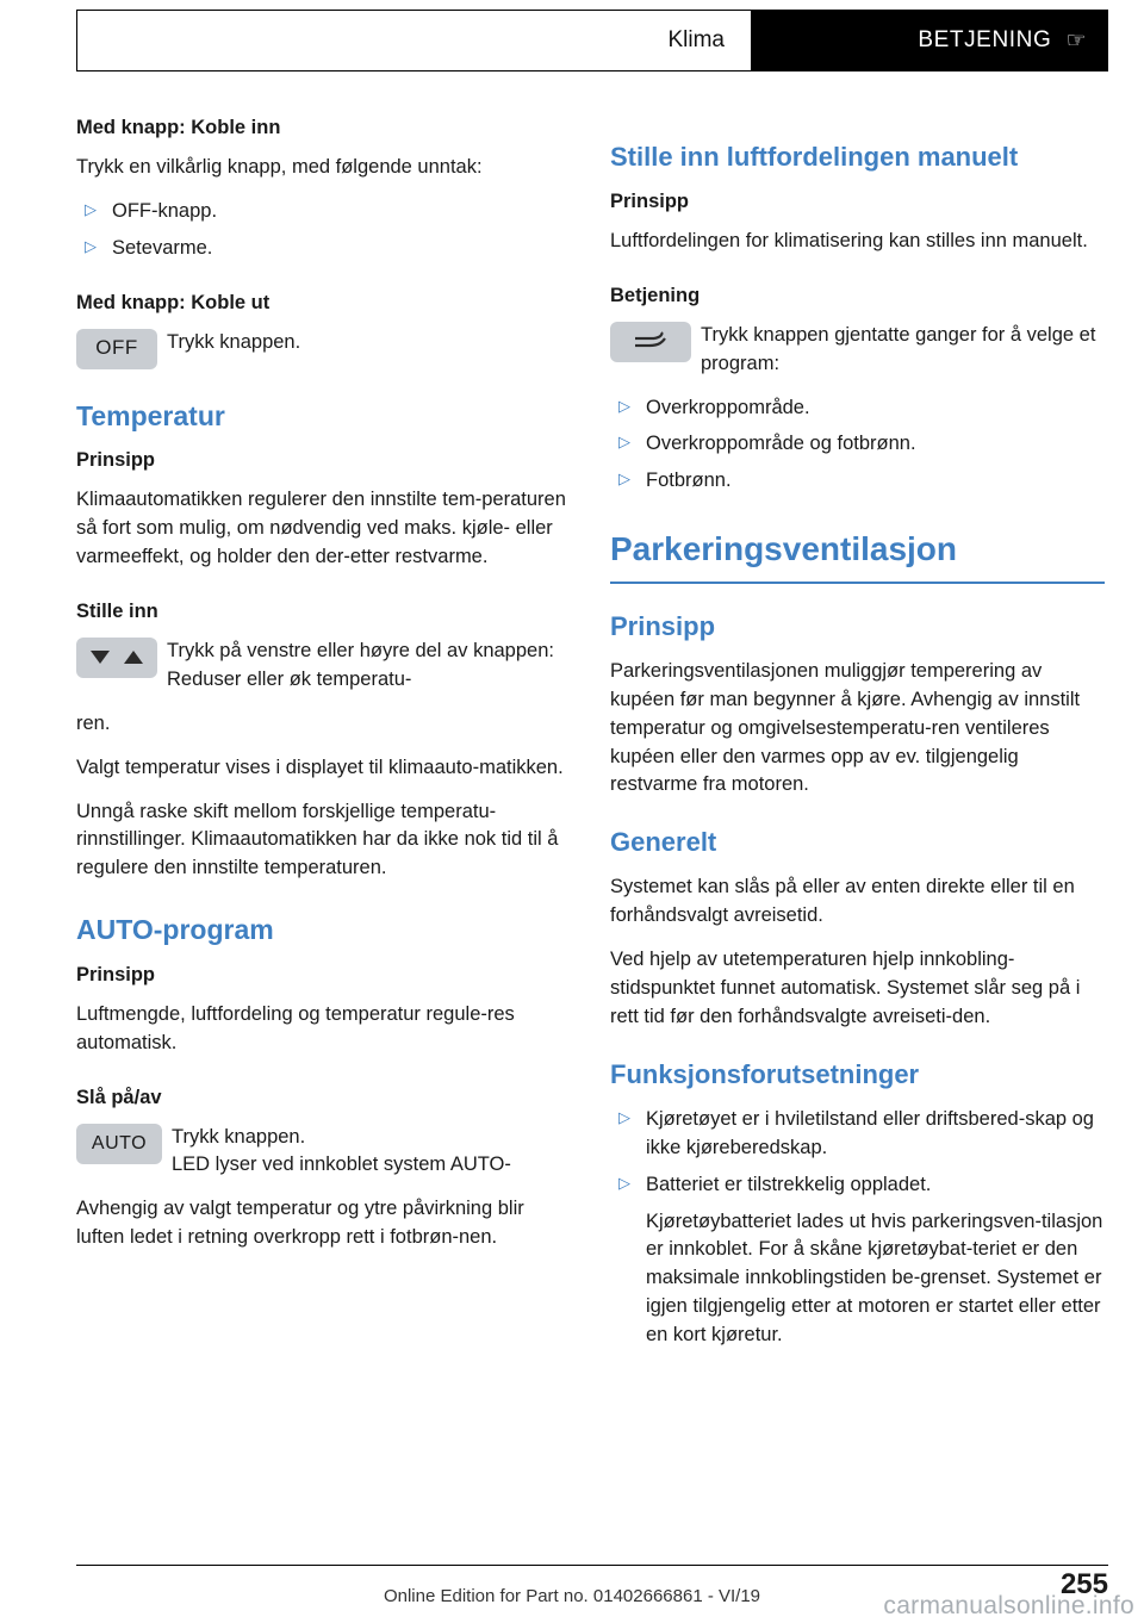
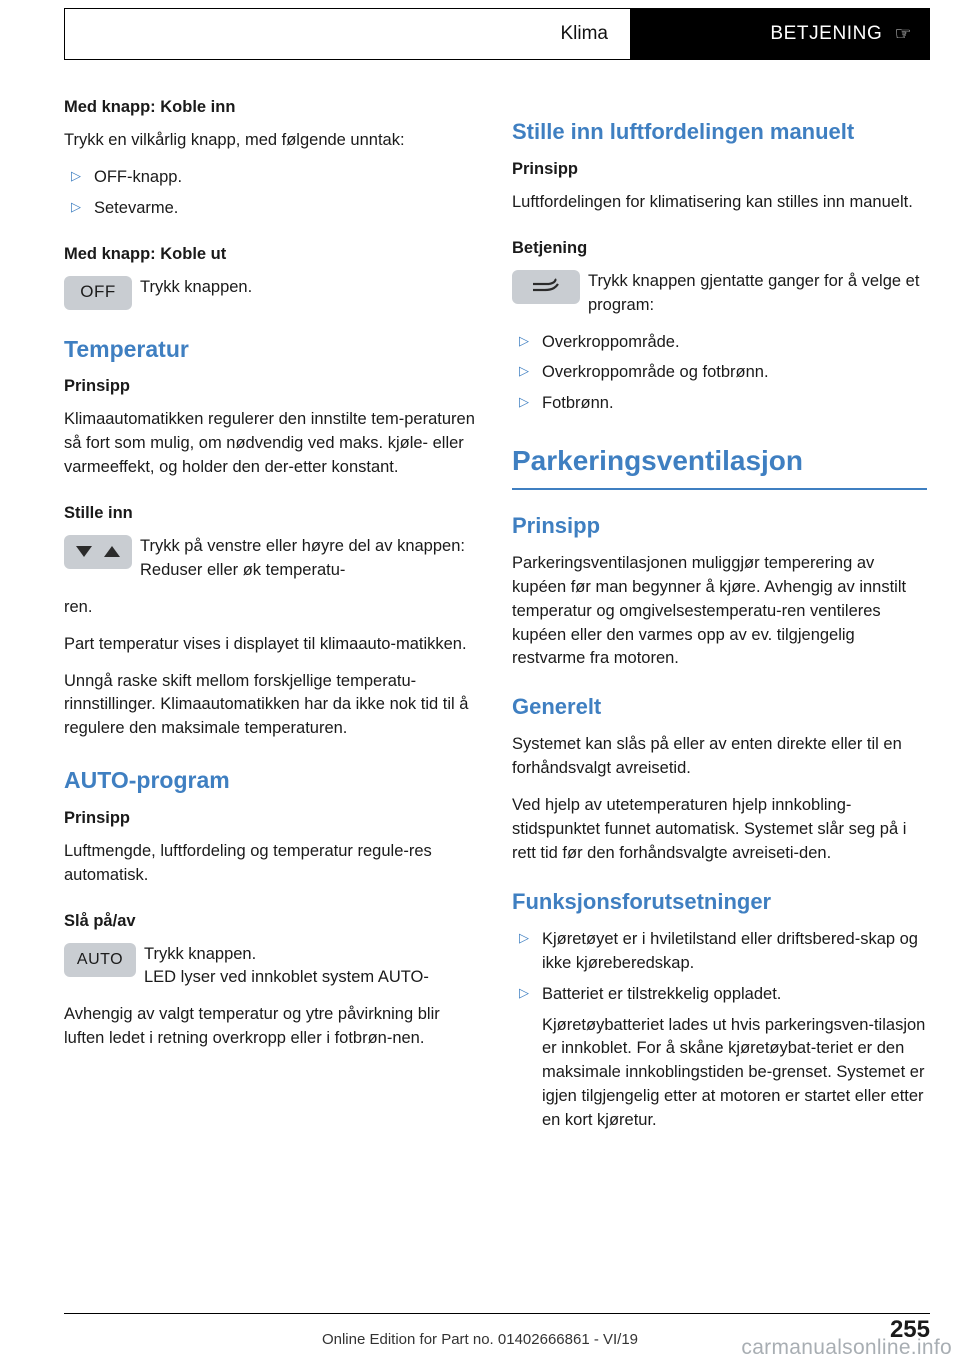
  Klima
  BETJENING
  Med knapp: Koble inn
  Trykk en vilkårlig knapp, med følgende unntak:
  OFF-knapp.
  Setevarme.
  Med knapp: Koble ut
  OFF
  Trykk knappen.
  Temperatur
  Prinsipp
- Klimaautomatikken regulerer den innstilte tem-peraturen så fort som mulig, om nødvendig ved maks. kjøle- eller varmeeffekt, og holder den der-etter restvarme.
+ Klimaautomatikken regulerer den innstilte tem-peraturen så fort som mulig, om nødvendig ved maks. kjøle- eller varmeeffekt, og holder den der-etter konstant.
  Stille inn
  Trykk på venstre eller høyre del av knappen: Reduser eller øk temperatu-
  ren.
- Valgt temperatur vises i displayet til klimaauto-matikken.
+ Part temperatur vises i displayet til klimaauto-matikken.
- Unngå raske skift mellom forskjellige temperatu-rinnstillinger. Klimaautomatikken har da ikke nok tid til å regulere den innstilte temperaturen.
+ Unngå raske skift mellom forskjellige temperatu-rinnstillinger. Klimaautomatikken har da ikke nok tid til å regulere den maksimale temperaturen.
  AUTO-program
  Prinsipp
  Luftmengde, luftfordeling og temperatur regule-res automatisk.
  Slå på/av
  AUTO
  Trykk knappen.
  LED lyser ved innkoblet system AUTO-
- Avhengig av valgt temperatur og ytre påvirkning blir luften ledet i retning overkropp rett i fotbrøn-nen.
+ Avhengig av valgt temperatur og ytre påvirkning blir luften ledet i retning overkropp eller i fotbrøn-nen.
  Stille inn luftfordelingen manuelt
  Prinsipp
  Luftfordelingen for klimatisering kan stilles inn manuelt.
  Betjening
  Trykk knappen gjentatte ganger for å velge et program:
  Overkroppområde.
  Overkroppområde og fotbrønn.
  Fotbrønn.
  Parkeringsventilasjon
  Prinsipp
  Parkeringsventilasjonen muliggjør temperering av kupéen før man begynner å kjøre. Avhengig av innstilt temperatur og omgivelsestemperatu-ren ventileres kupéen eller den varmes opp av ev. tilgjengelig restvarme fra motoren.
  Generelt
  Systemet kan slås på eller av enten direkte eller til en forhåndsvalgt avreisetid.
  Ved hjelp av utetemperaturen hjelp innkobling-stidspunktet funnet automatisk. Systemet slår seg på i rett tid før den forhåndsvalgte avreiseti-den.
  Funksjonsforutsetninger
  Kjøretøyet er i hviletilstand eller driftsbered-skap og ikke kjøreberedskap.
  Batteriet er tilstrekkelig oppladet.
  Kjøretøybatteriet lades ut hvis parkeringsven-tilasjon er innkoblet. For å skåne kjøretøybat-teriet er den maksimale innkoblingstiden be-grenset. Systemet er igjen tilgjengelig etter at motoren er startet eller etter en kort kjøretur.
  255
  Online Edition for Part no. 01402666861 - VI/19
  carmanualsonline.info
